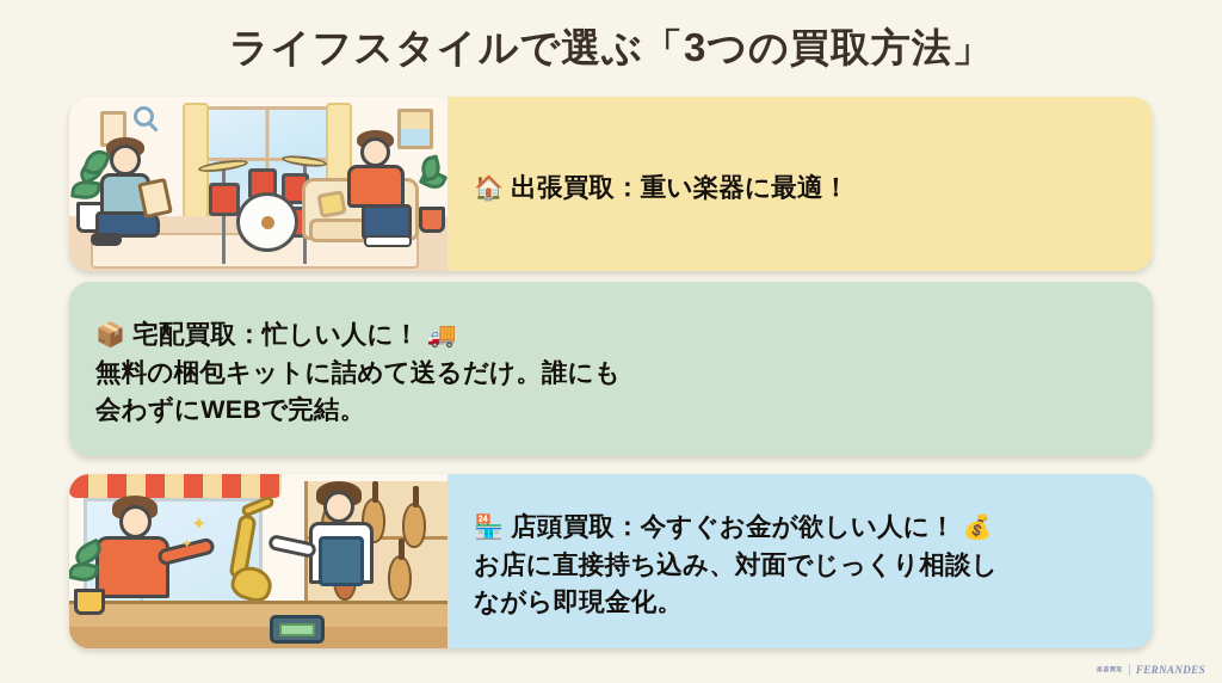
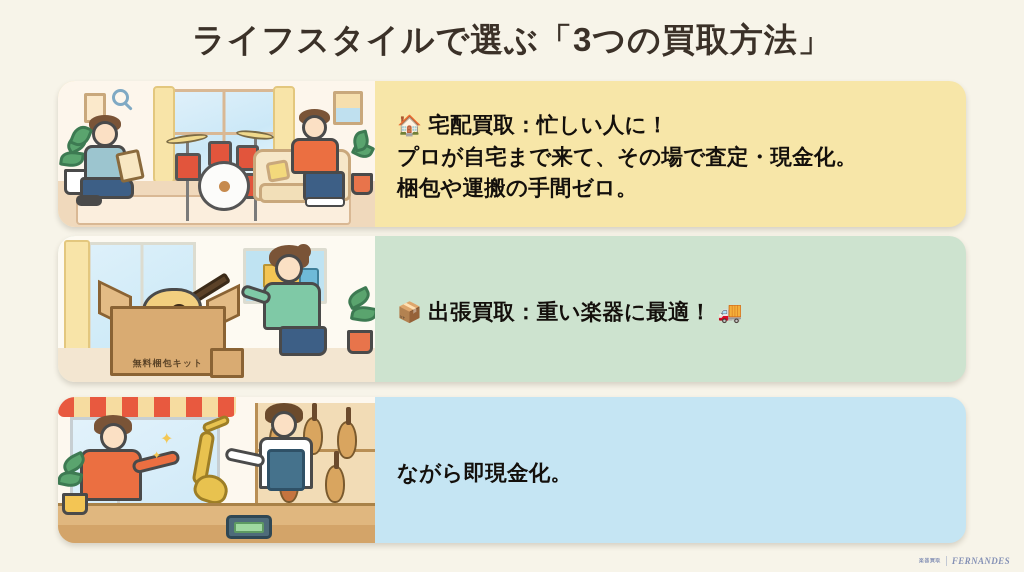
  ライフスタイルで選ぶ「3つの買取方法」
- 🏠 出張買取：重い楽器に最適！
+ 🏠 宅配買取：忙しい人に！
+ プロが自宅まで来て、その場で査定・現金化。
+ 梱包や運搬の手間ゼロ。
+ 無料梱包キット
- 📦 宅配買取：忙しい人に！ 🚚
+ 📦 出張買取：重い楽器に最適！ 🚚
- 無料の梱包キットに詰めて送るだけ。誰にも
- 会わずにWEBで完結。
  ✦
  ✦
- 🏪 店頭買取：今すぐお金が欲しい人に！ 💰
- お店に直接持ち込み、対面でじっくり相談し
  ながら即現金化。
  FERNANDES
